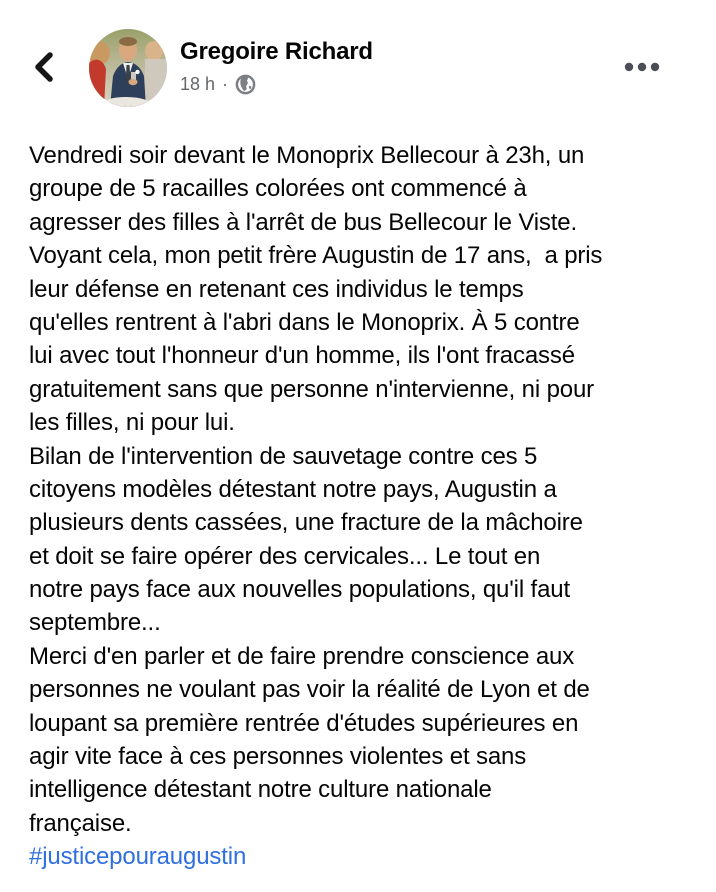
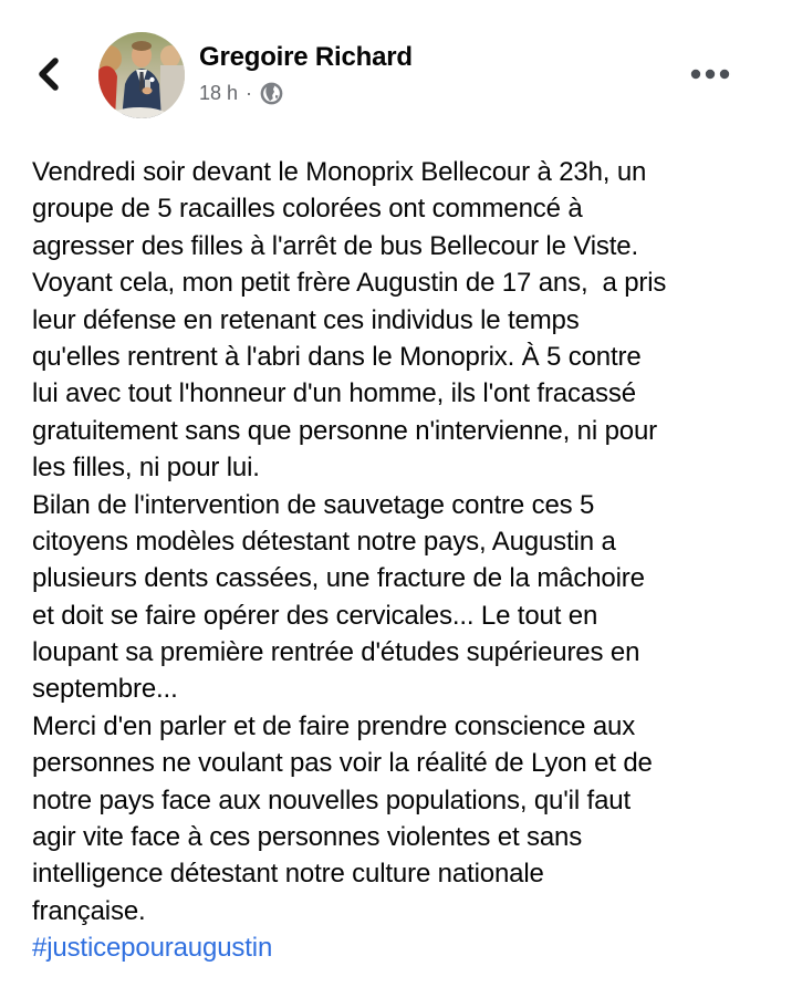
  Gregoire Richard
  18 h
  ·
  Vendredi soir devant le Monoprix Bellecour à 23h, un
  groupe de 5 racailles colorées ont commencé à
  agresser des filles à l'arrêt de bus Bellecour le Viste.
  Voyant cela, mon petit frère Augustin de 17 ans, a pris
  leur défense en retenant ces individus le temps
  qu'elles rentrent à l'abri dans le Monoprix. À 5 contre
  lui avec tout l'honneur d'un homme, ils l'ont fracassé
  gratuitement sans que personne n'intervienne, ni pour
  les filles, ni pour lui.
  Bilan de l'intervention de sauvetage contre ces 5
  citoyens modèles détestant notre pays, Augustin a
  plusieurs dents cassées, une fracture de la mâchoire
  et doit se faire opérer des cervicales... Le tout en
- notre pays face aux nouvelles populations, qu'il faut
+ loupant sa première rentrée d'études supérieures en
  septembre...
  Merci d'en parler et de faire prendre conscience aux
  personnes ne voulant pas voir la réalité de Lyon et de
- loupant sa première rentrée d'études supérieures en
+ notre pays face aux nouvelles populations, qu'il faut
  agir vite face à ces personnes violentes et sans
  intelligence détestant notre culture nationale
  française.
  #justicepouraugustin
